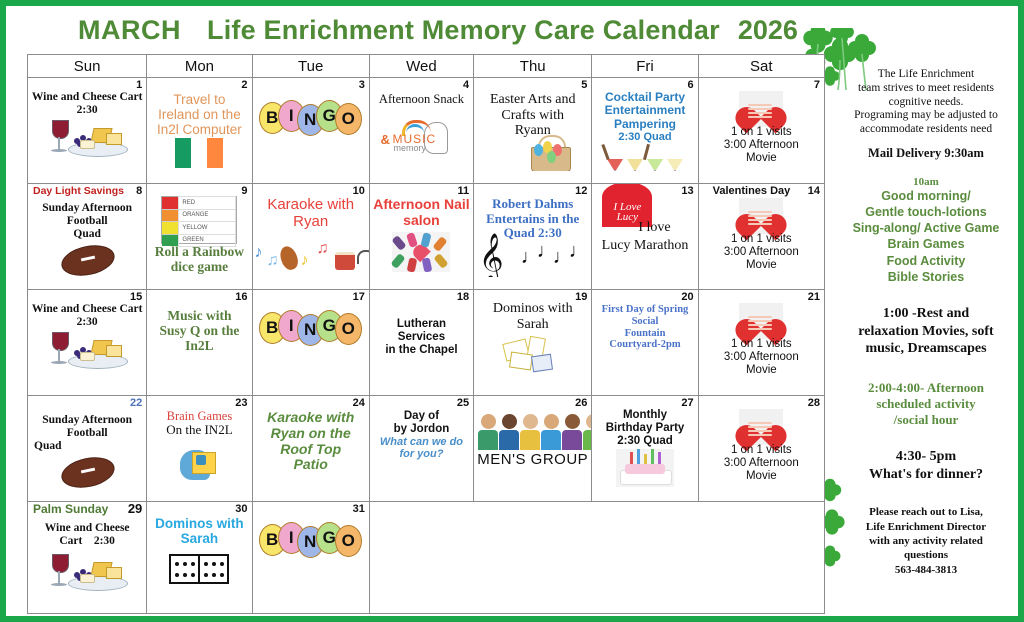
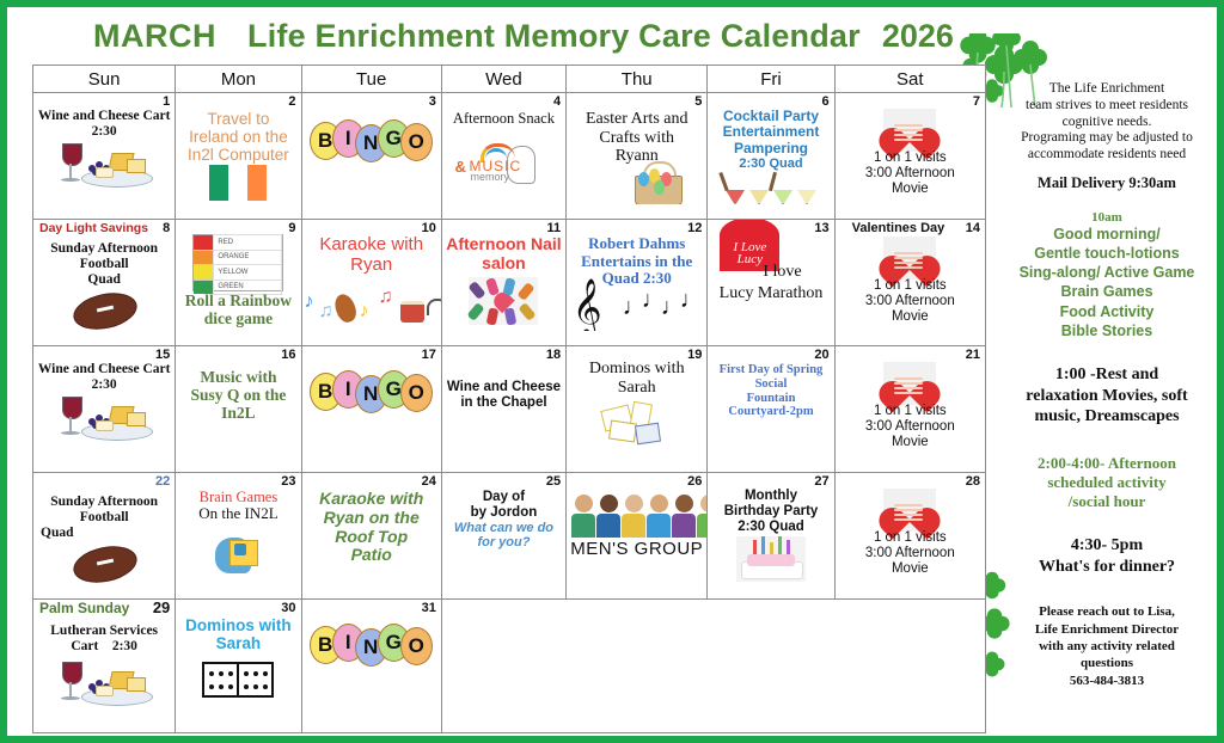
  MARCH
  Life Enrichment Memory Care Calendar
  2026
  Sun	Mon	Tue	Wed	Thu	Fri	Sat
  1 Wine and Cheese Cart 2:30	2 Travel to Ireland on the In2l Computer	3 B I N G O	4 Afternoon Snack & MUSICmemory	5 Easter Arts and Crafts with Ryann	6 Cocktail Party Entertainment Pampering 2:30 Quad	7 1 on 1 visits 3:00 Afternoon Movie
  Day Light Savings 8 Sunday Afternoon Football Quad	9 Roll a Rainbow dice game	10 Karaoke with Ryan ♪ ♫ ♪ ♫	11 Afternoon Nail salon	12 Robert Dahms Entertains in the Quad 2:30 𝄞 ♩ ♩ ♩ ♩	13 I LoveLucy I love Lucy Marathon	Valentines Day 14 1 on 1 visits 3:00 Afternoon Movie
- 15 Wine and Cheese Cart 2:30	16 Music with Susy Q on the In2L	17 B I N G O	18 Lutheran Services in the Chapel	19 Dominos with Sarah	20 First Day of Spring Social Fountain Courtyard-2pm	21 1 on 1 visits 3:00 Afternoon Movie
+ 15 Wine and Cheese Cart 2:30	16 Music with Susy Q on the In2L	17 B I N G O	18 Wine and Cheese in the Chapel	19 Dominos with Sarah	20 First Day of Spring Social Fountain Courtyard-2pm	21 1 on 1 visits 3:00 Afternoon Movie
  22 Sunday Afternoon Football Quad	23 Brain Games On the IN2L	24 Karaoke with Ryan on the Roof Top Patio	25 Day of by Jordon What can we do for you?	26 MEN'S GROUP	27 Monthly Birthday Party 2:30 Quad	28 1 on 1 visits 3:00 Afternoon Movie
- Palm Sunday 29 Wine and Cheese Cart 2:30	30 Dominos with Sarah	31 B I N G O
+ Palm Sunday 29 Lutheran Services Cart 2:30	30 Dominos with Sarah	31 B I N G O
  The Life Enrichment
  team strives to meet residents
  cognitive needs.
  Programing may be adjusted to
  accommodate residents need
  Mail Delivery 9:30am
  10am
  Good morning/
  Gentle touch-lotions
  Sing-along/ Active Game
  Brain Games
  Food Activity
  Bible Stories
  1:00 -Rest and
  relaxation Movies, soft
  music, Dreamscapes
  2:00-4:00- Afternoon
  scheduled activity
  /social hour
  4:30- 5pm
  What's for dinner?
  Please reach out to Lisa,
  Life Enrichment Director
  with any activity related
  questions
  563-484-3813
